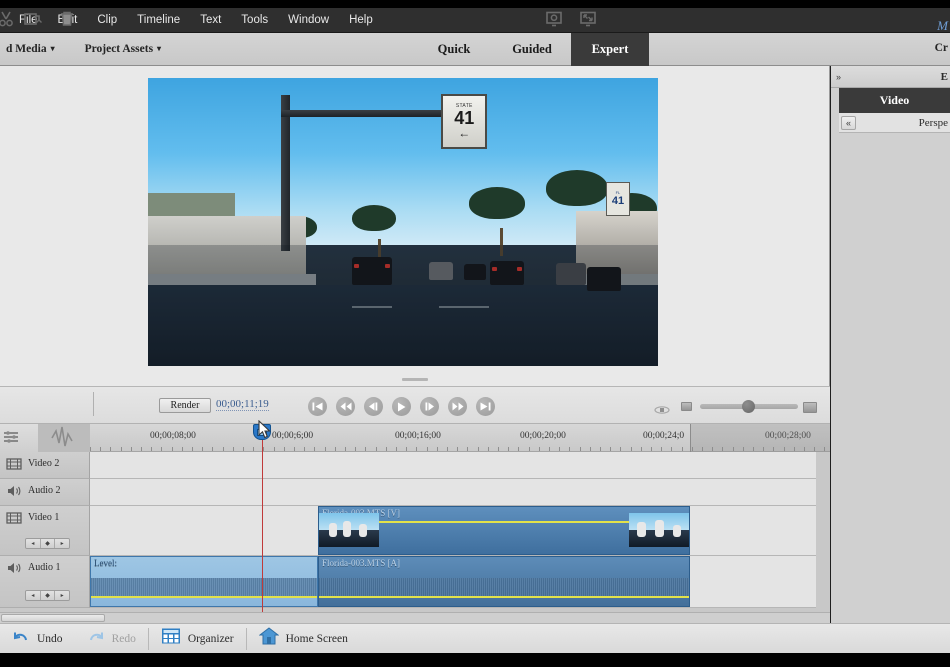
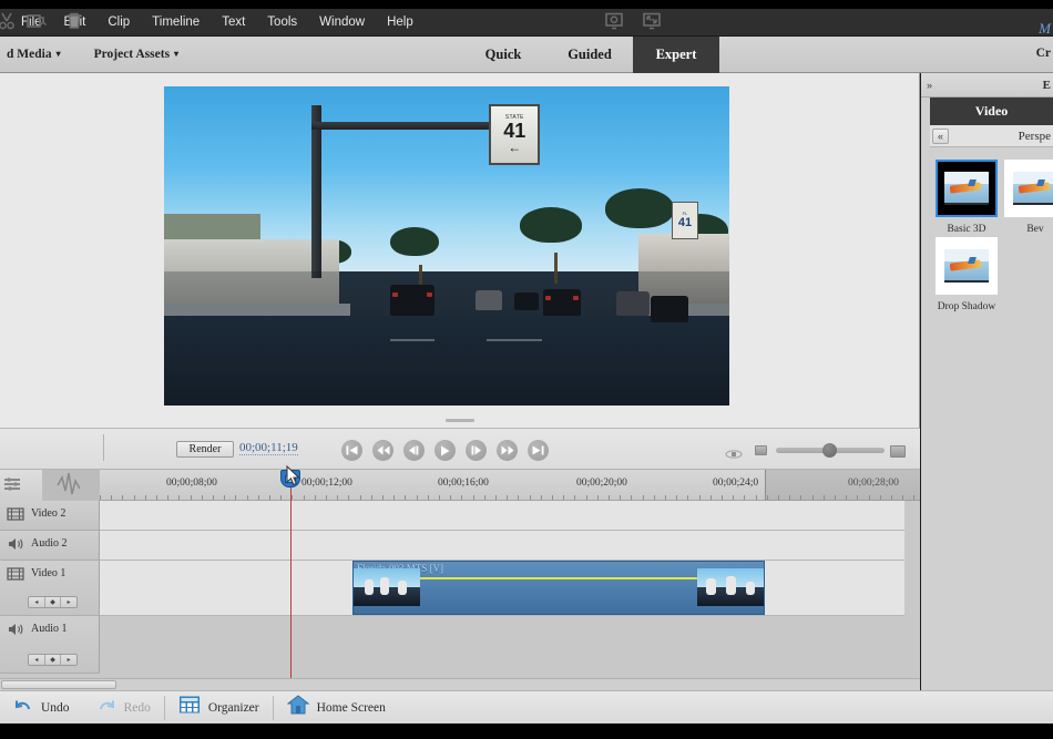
  File
  Eit
  Clip
  Timeline
  Text
  Tools
  Window
  Help
  M
  d Media ▾
  Project Assets ▾
  Quick
  Guided
  Expert
  Cr
  41
  ←
  41
  »
  E
  Video
  «
  Perspe
+ Basic 3D
+ Bev
+ Drop Shadow
  Render
  00;00;11;19
  00;00;08;00
- 00;00;6;00
+ 00;00;12;00
  00;00;16;00
  00;00;20;00
  00;00;24;0
  00;00;28;00
  Video 2
  Audio 2
  Video 1
  Audio 1
- Level:
- Florida-003.MTS [A]
  Undo
  Redo
  Organizer
  Home Screen
